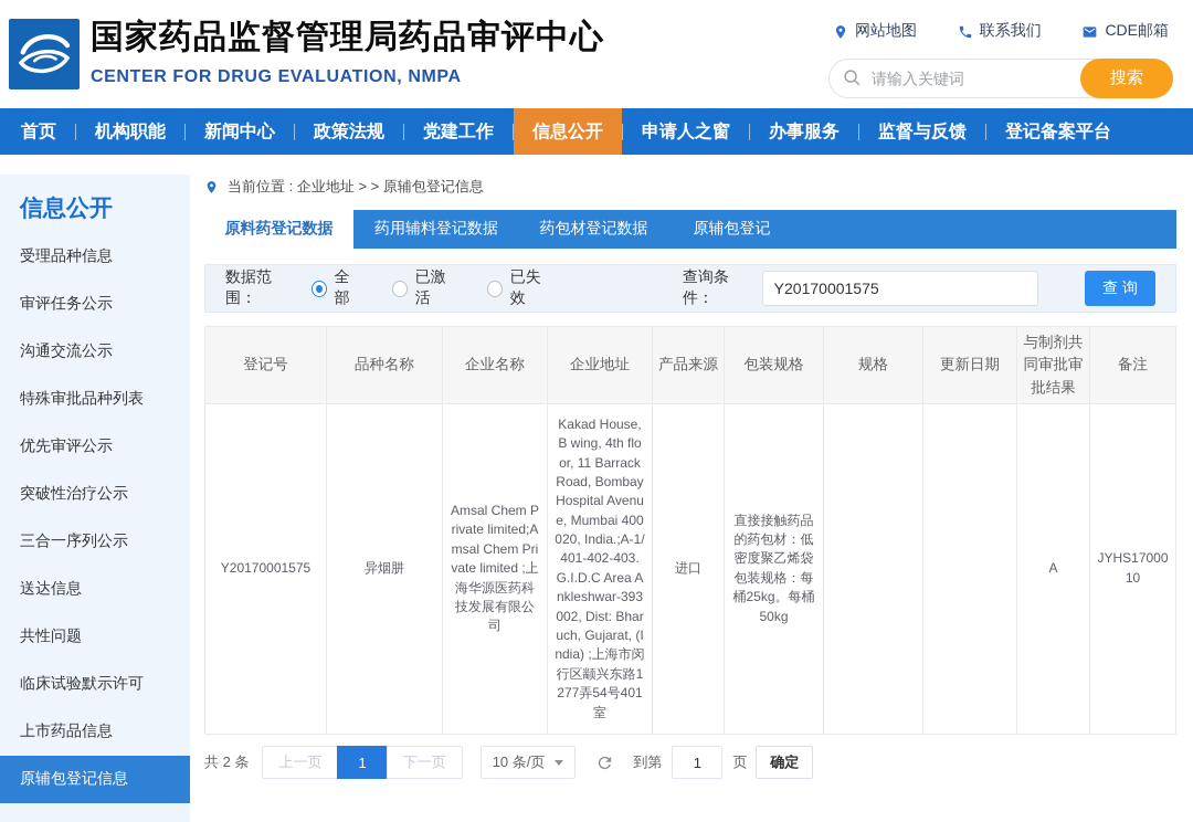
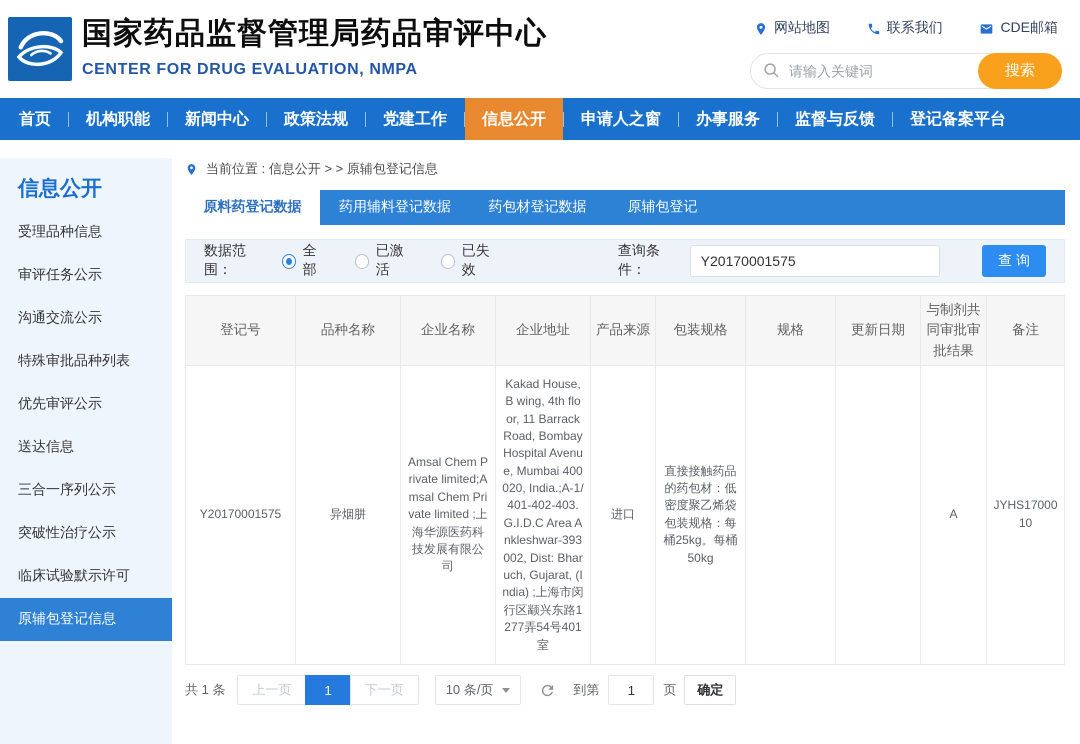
  国家药品监督管理局药品审评中心
  CENTER FOR DRUG EVALUATION, NMPA
  网站地图
  联系我们
  CDE邮箱
  请输入关键词
  搜索
  首页
  机构职能
  新闻中心
  政策法规
  党建工作
  信息公开
  申请人之窗
  办事服务
  监督与反馈
  登记备案平台
  信息公开
  受理品种信息
  审评任务公示
  沟通交流公示
  特殊审批品种列表
  优先审评公示
- 突破性治疗公示
+ 送达信息
  三合一序列公示
- 送达信息
+ 突破性治疗公示
- 共性问题
  临床试验默示许可
- 上市药品信息
  原辅包登记信息
- 当前位置 : 企业地址 > > 原辅包登记信息
+ 当前位置 : 信息公开 > > 原辅包登记信息
  原料药登记数据
  药用辅料登记数据
  药包材登记数据
  原辅包登记
  数据范围：
  全部
  已激活
  已失效
  查询条件：
  Y20170001575
  查 询
  登记号	品种名称	企业名称	企业地址	产品来源	包装规格	规格	更新日期	与制剂共同审批审批结果	备注
  Y20170001575	异烟肼	Amsal Chem Private limited;Amsal Chem Private limited ;上海华源医药科技发展有限公司	Kakad House, B wing, 4th floor, 11 Barrack Road, Bombay Hospital Avenue, Mumbai 400 020, India.;A-1/401-402-403. G.I.D.C Area Ankleshwar-393 002, Dist: Bharuch, Gujarat, (India) ;上海市闵行区颛兴东路1277弄54号401室	进口	直接接触药品的药包材：低密度聚乙烯袋包装规格：每桶25kg。每桶50kg			A	JYHS1700010
- 共 2 条
+ 共 1 条
  上一页
  1
  下一页
  10 条/页
  到第
  1
  页
  确定
